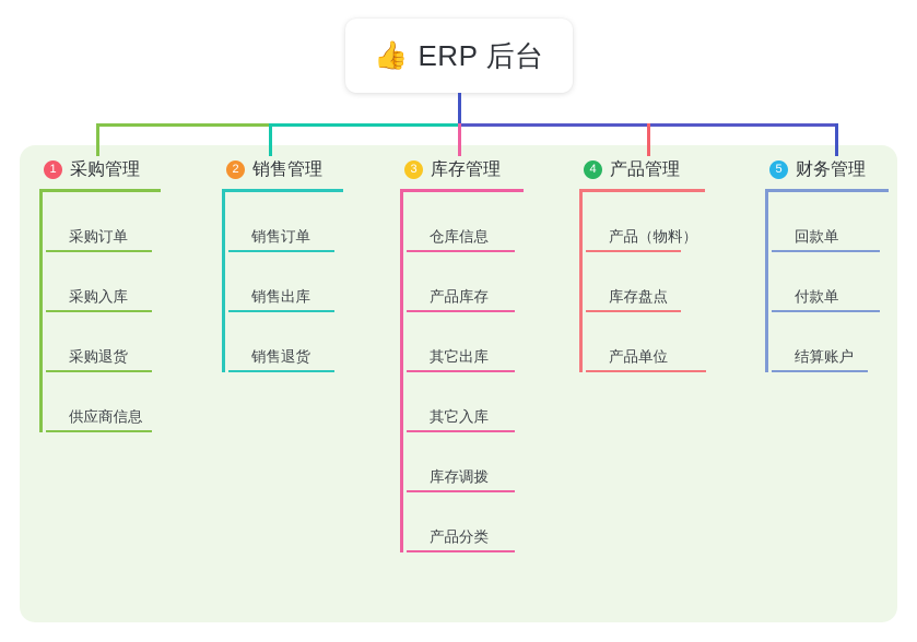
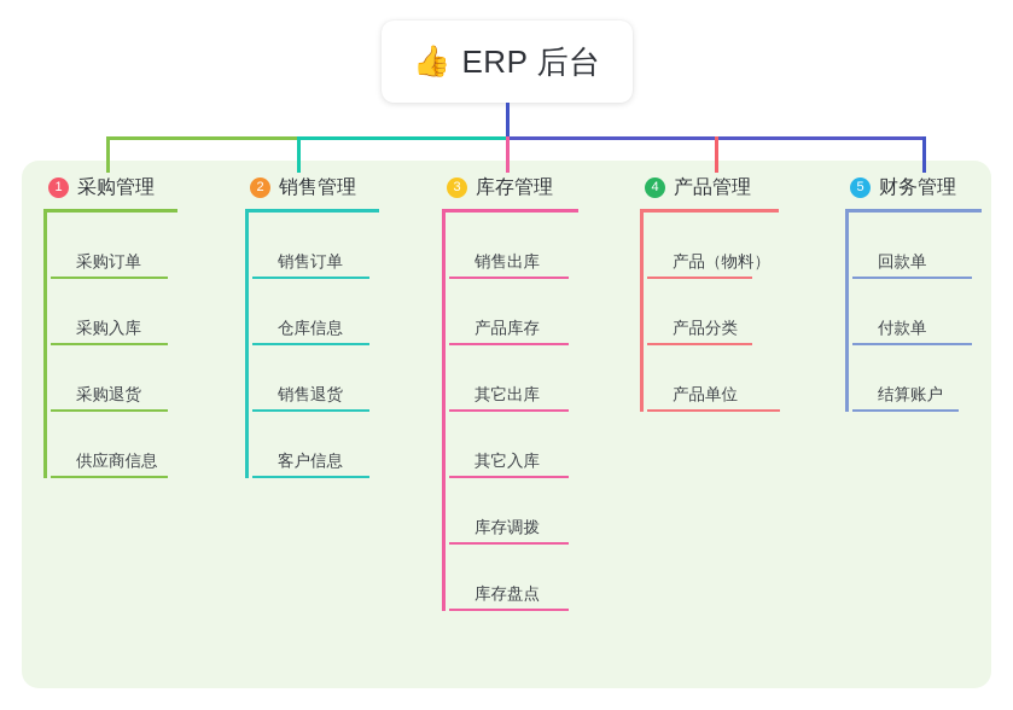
  👍
  ERP 后台
  1
  采购管理
  采购订单
  采购入库
  采购退货
  供应商信息
  2
  销售管理
  销售订单
- 销售出库
+ 仓库信息
  销售退货
+ 客户信息
  3
  库存管理
- 仓库信息
+ 销售出库
  产品库存
  其它出库
  其它入库
  库存调拨
- 产品分类
+ 库存盘点
  4
  产品管理
  产品（物料）
- 库存盘点
+ 产品分类
  产品单位
  5
  财务管理
  回款单
  付款单
  结算账户
